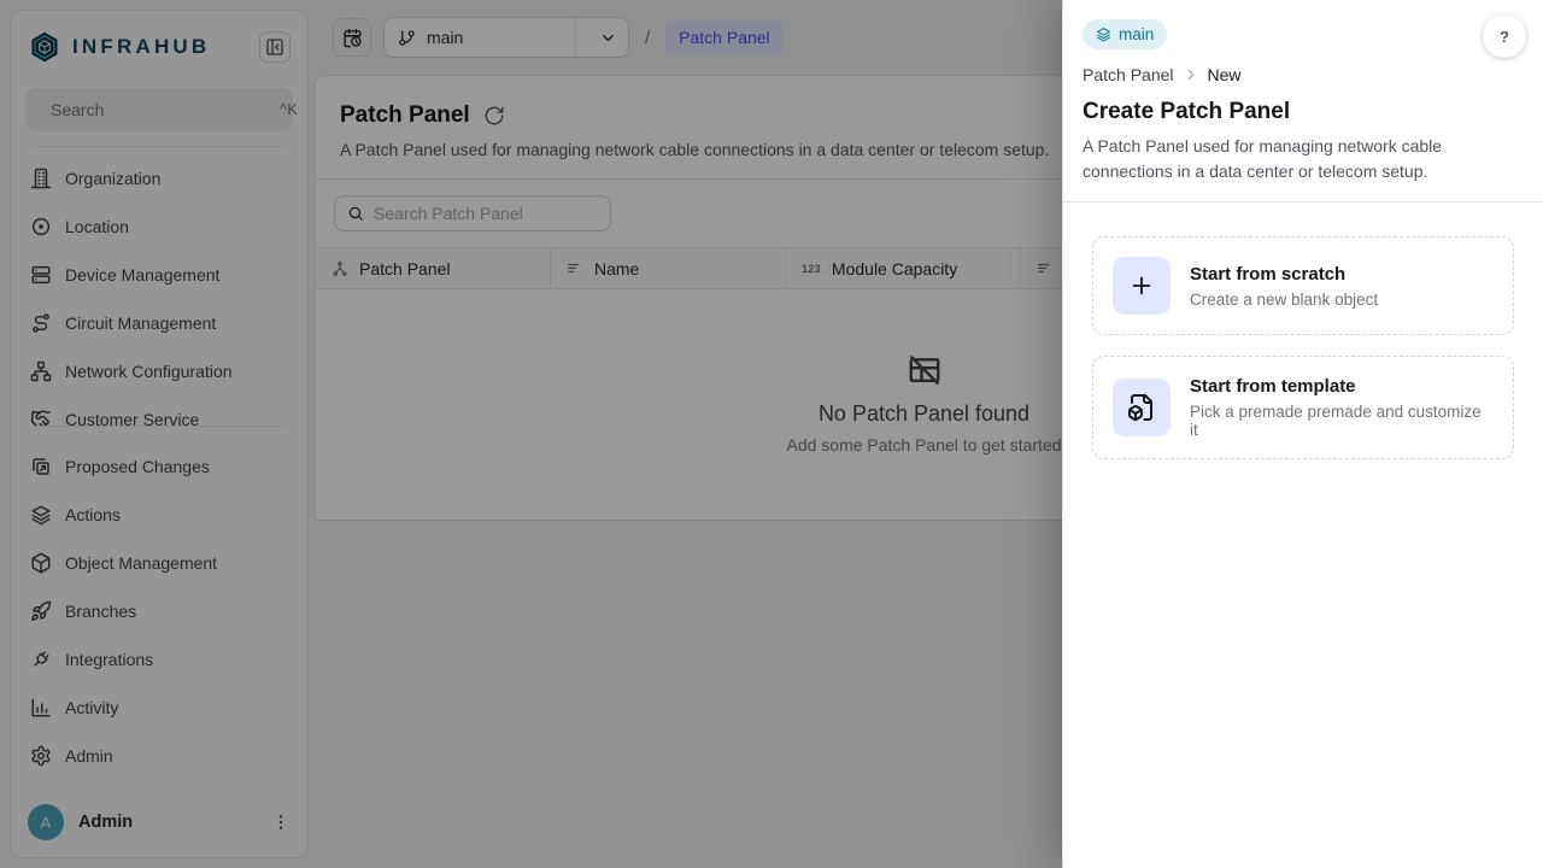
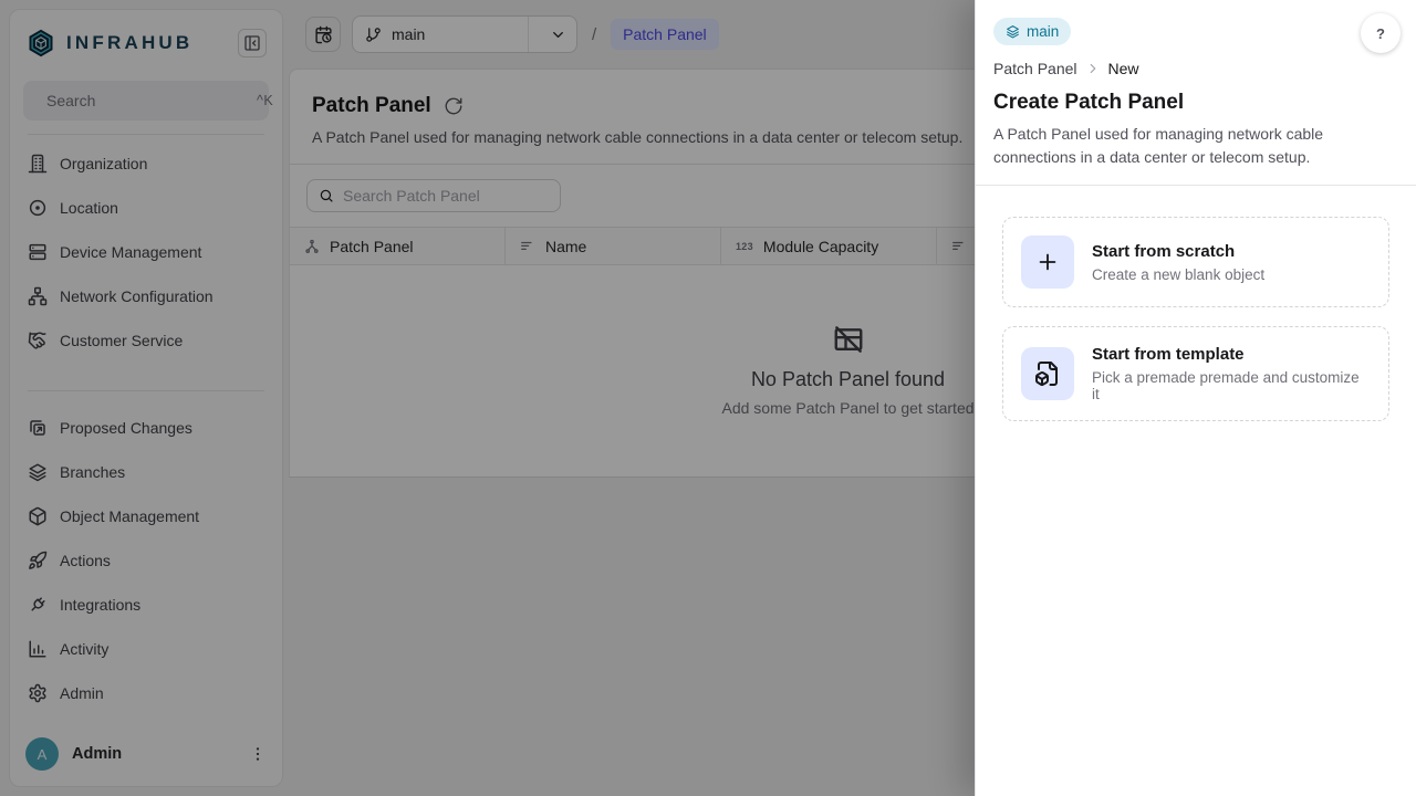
  INFRAHUB
  Search
  ^K
  Organization
  Location
  Device Management
- Circuit Management
  Network Configuration
  Customer Service
  Proposed Changes
- Actions
+ Branches
  Object Management
- Branches
+ Actions
  Integrations
  Activity
  Admin
  A
  Admin
  main
  /
  Patch Panel
  Patch Panel
  A Patch Panel used for managing network cable connections in a data center or telecom setup.
  Search Patch Panel
  Patch Panel
  Name
  123
  Module Capacity
  No Patch Panel found
  Add some Patch Panel to get started
  ?
  main
  Patch Panel
  New
  Create Patch Panel
  A Patch Panel used for managing network cable connections in a data center or telecom setup.
  Start from scratch
  Create a new blank object
  Start from template
  Pick a premade premade and customize it
